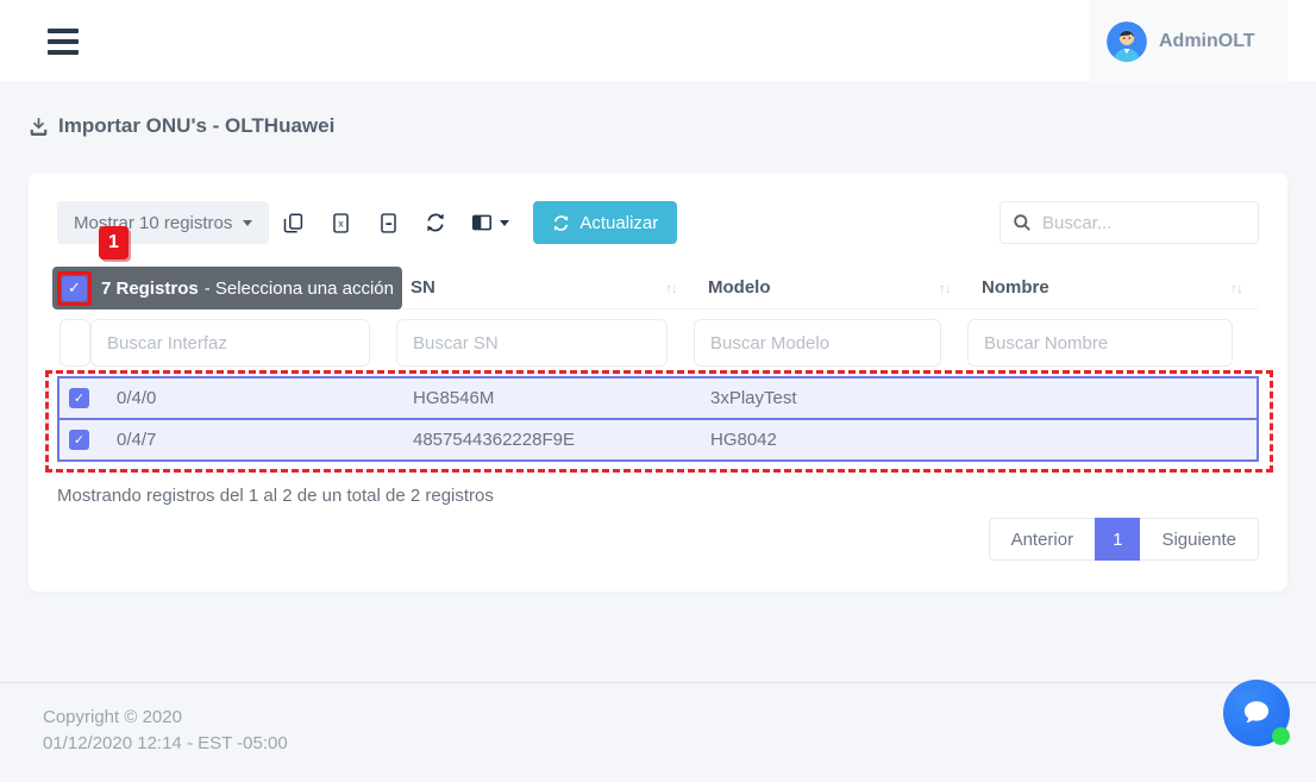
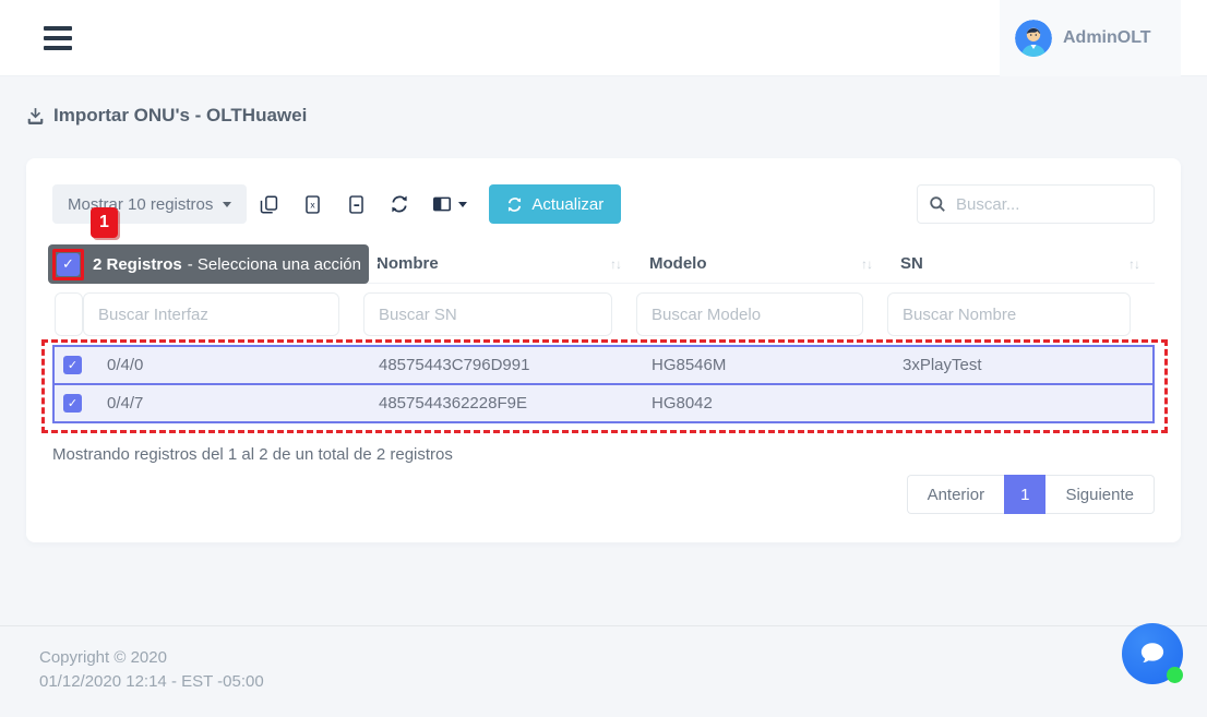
  AdminOLT
  Importar ONU's - OLTHuawei
  Mostrar 10 registros
  x
  Actualizar
  Buscar...
- SN
+ Nombre
  ↑↓
  Modelo
  ↑↓
- Nombre
+ SN
  ↑↓
  ✓
- 7 Registros
+ 2 Registros
  - Selecciona una acción
  Buscar Interfaz
  Buscar SN
  Buscar Modelo
  Buscar Nombre
  ✓
  0/4/0
+ 48575443C796D991
  HG8546M
  3xPlayTest
  ✓
  0/4/7
  4857544362228F9E
  HG8042
  Mostrando registros del 1 al 2 de un total de 2 registros
  Anterior
  1
  Siguiente
  1
  Copyright © 2020
  01/12/2020 12:14 - EST -05:00
